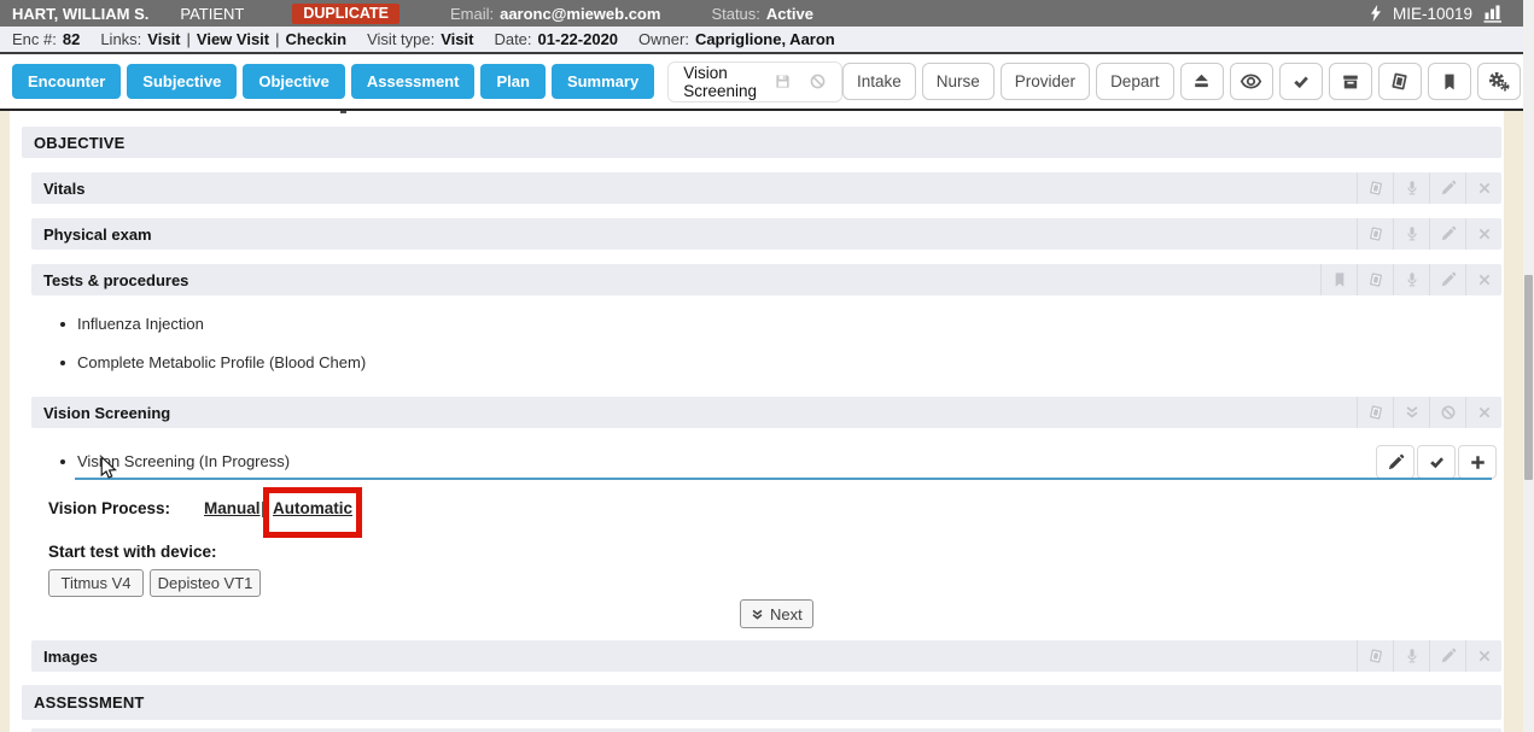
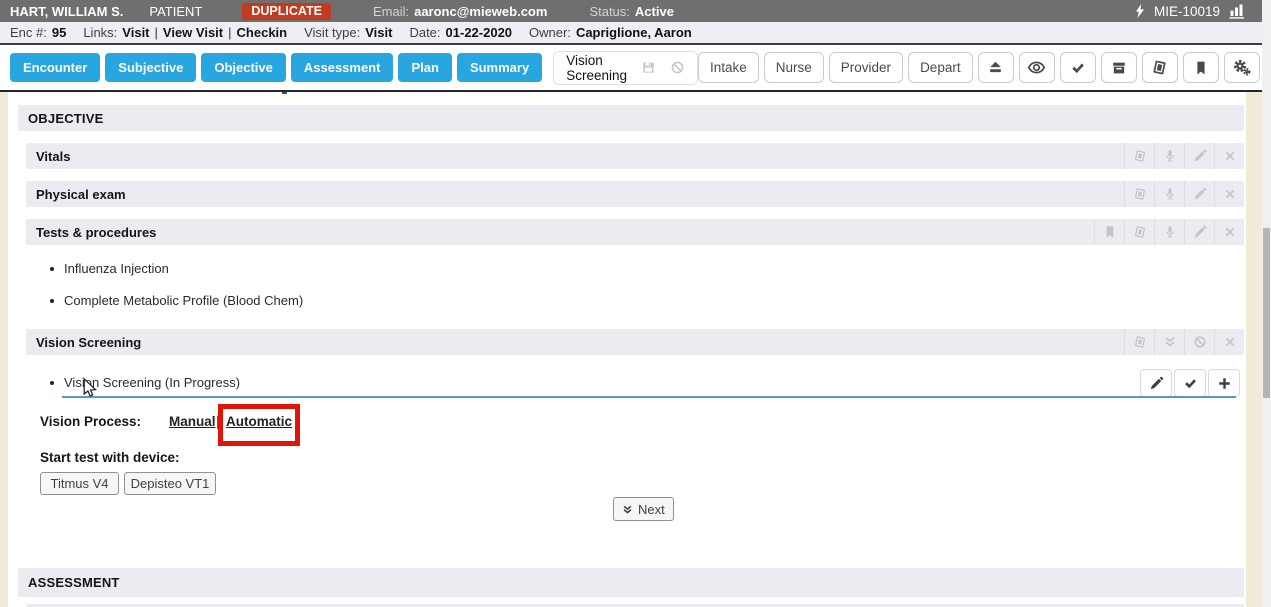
  HART, WILLIAM S.
  PATIENT
  DUPLICATE
  Email:
  aaronc@mieweb.com
  Status:
  Active
  MIE-10019
  Enc #:
- 82
+ 95
  Links:
  Visit
  |
  View Visit
  |
  Checkin
  Visit type:
  Visit
  Date:
  01-22-2020
  Owner:
  Capriglione, Aaron
  Encounter
  Subjective
  Objective
  Assessment
  Plan
  Summary
  Vision Screening
  Intake
  Nurse
  Provider
  Depart
  OBJECTIVE
  Vitals
  Physical exam
  Tests & procedures
  Influenza Injection
  Complete Metabolic Profile (Blood Chem)
  Vision Screening
  Visin Screening (In Progress)
  Vision Process:
  Manual
  |
  Automatic
  Start test with device:
  Titmus V4
  Depisteo VT1
  Next
- Images
  ASSESSMENT
